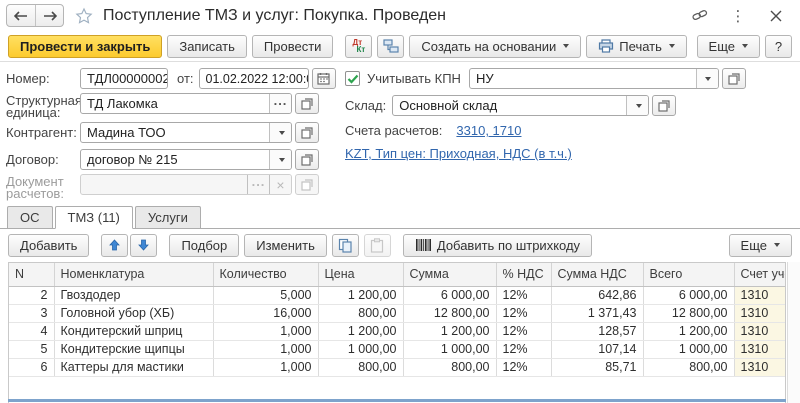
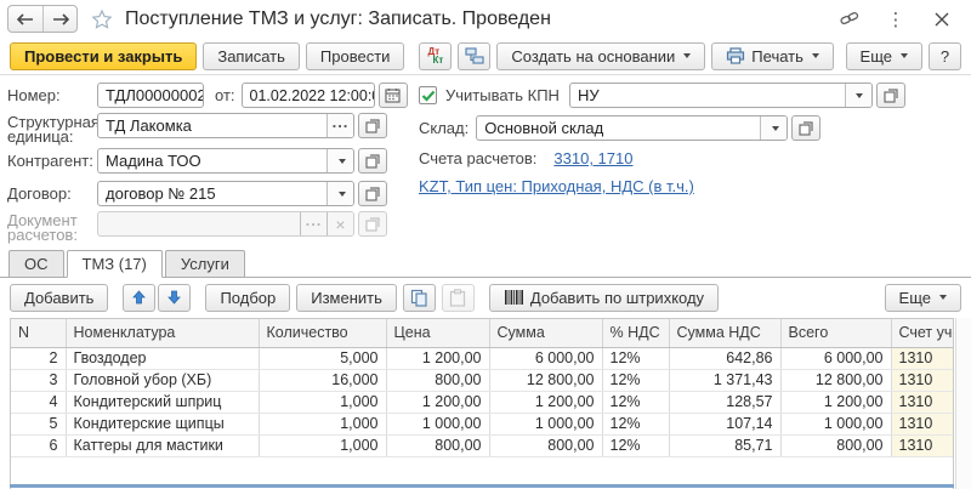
- Поступление ТМЗ и услуг: Покупка. Проведен
+ Поступление ТМЗ и услуг: Записать. Проведен
  ⋮
  Провести и закрыть
  Записать
  Провести
  Дт
  Кт
  Создать на основании
  Печать
  Еще
  ?
  Номер:
  ТДЛ00000002
  от:
  01.02.2022 12:00:
  Структурная единица:
  ТД Лакомка
  Контрагент:
  Мадина ТОО
  Договор:
  договор № 215
  Документ расчетов:
  Учитывать КПН
  НУ
  Склад:
  Основной склад
  Счета расчетов:
  3310, 1710
  KZT, Тип цен: Приходная, НДС (в т.ч.)
  ОС
- ТМЗ (11)
+ ТМЗ (17)
  Услуги
  Добавить
  Подбор
  Изменить
  Добавить по штрихкоду
  Еще
  N	Номенклатура	Количество	Цена	Сумма	% НДС	Сумма НДС	Всего	Счет уч
  2	Гвоздодер	5,000	1 200,00	6 000,00	12%	642,86	6 000,00	1310
  3	Головной убор (ХБ)	16,000	800,00	12 800,00	12%	1 371,43	12 800,00	1310
  4	Кондитерский шприц	1,000	1 200,00	1 200,00	12%	128,57	1 200,00	1310
  5	Кондитерские щипцы	1,000	1 000,00	1 000,00	12%	107,14	1 000,00	1310
  6	Каттеры для мастики	1,000	800,00	800,00	12%	85,71	800,00	1310
